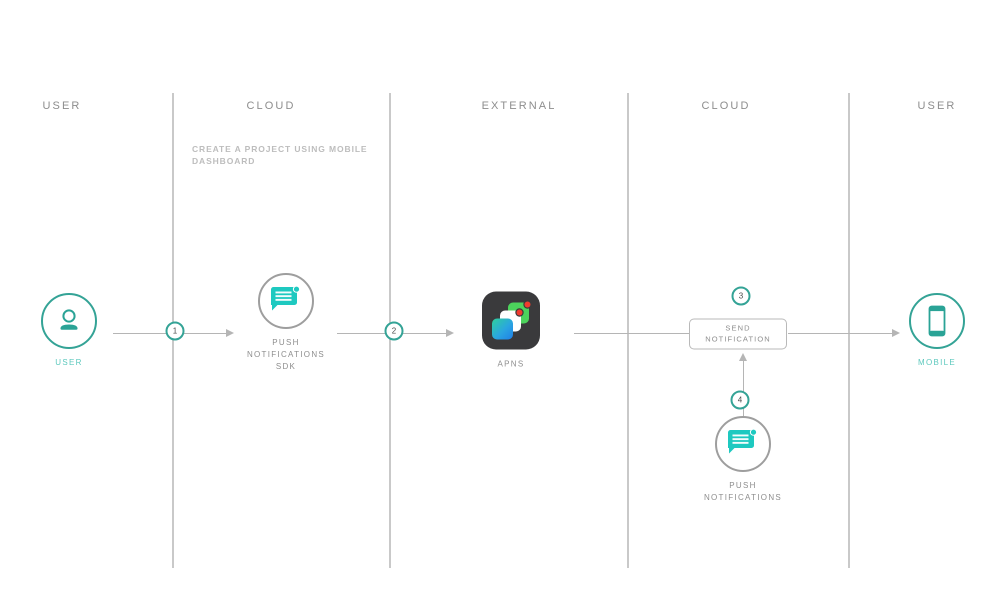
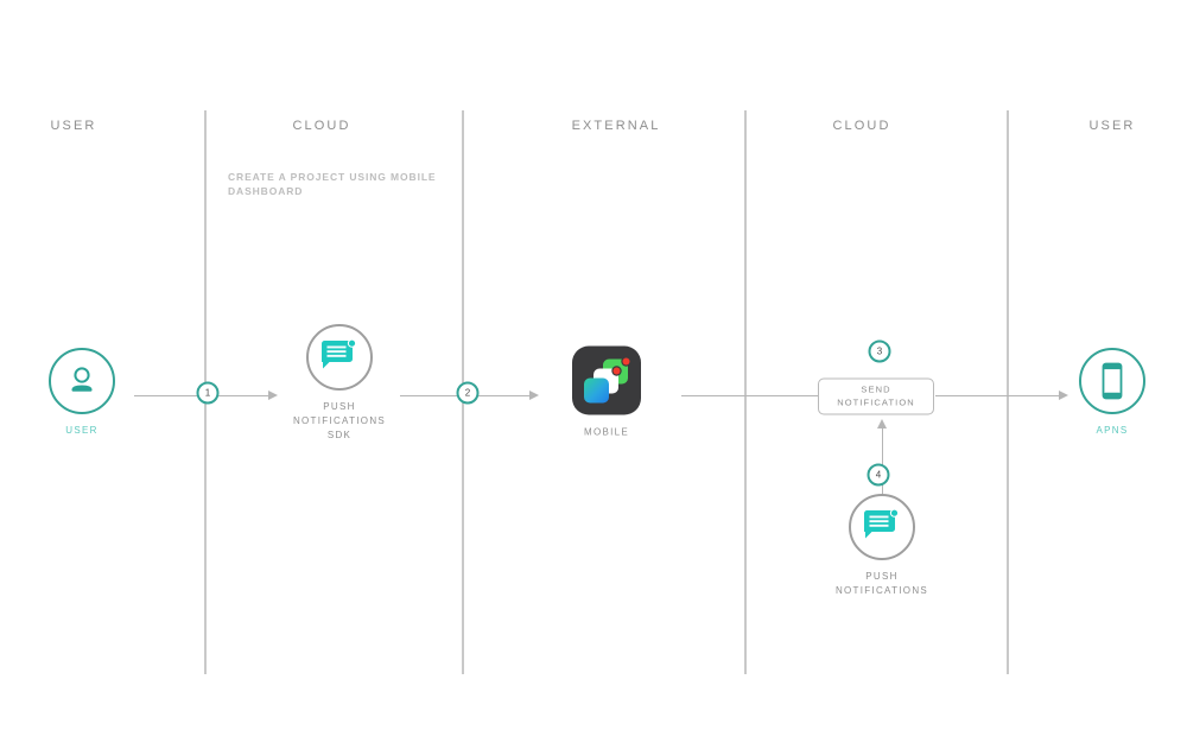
  USER
  CLOUD
  EXTERNAL
  CLOUD
  USER
  CREATE A PROJECT USING MOBILE DASHBOARD
  1
  2
  3
  4
  USER
  PUSH
  NOTIFICATIONS
  SDK
- APNS
+ MOBILE
  SEND
  NOTIFICATION
  PUSH
  NOTIFICATIONS
- MOBILE
+ APNS
